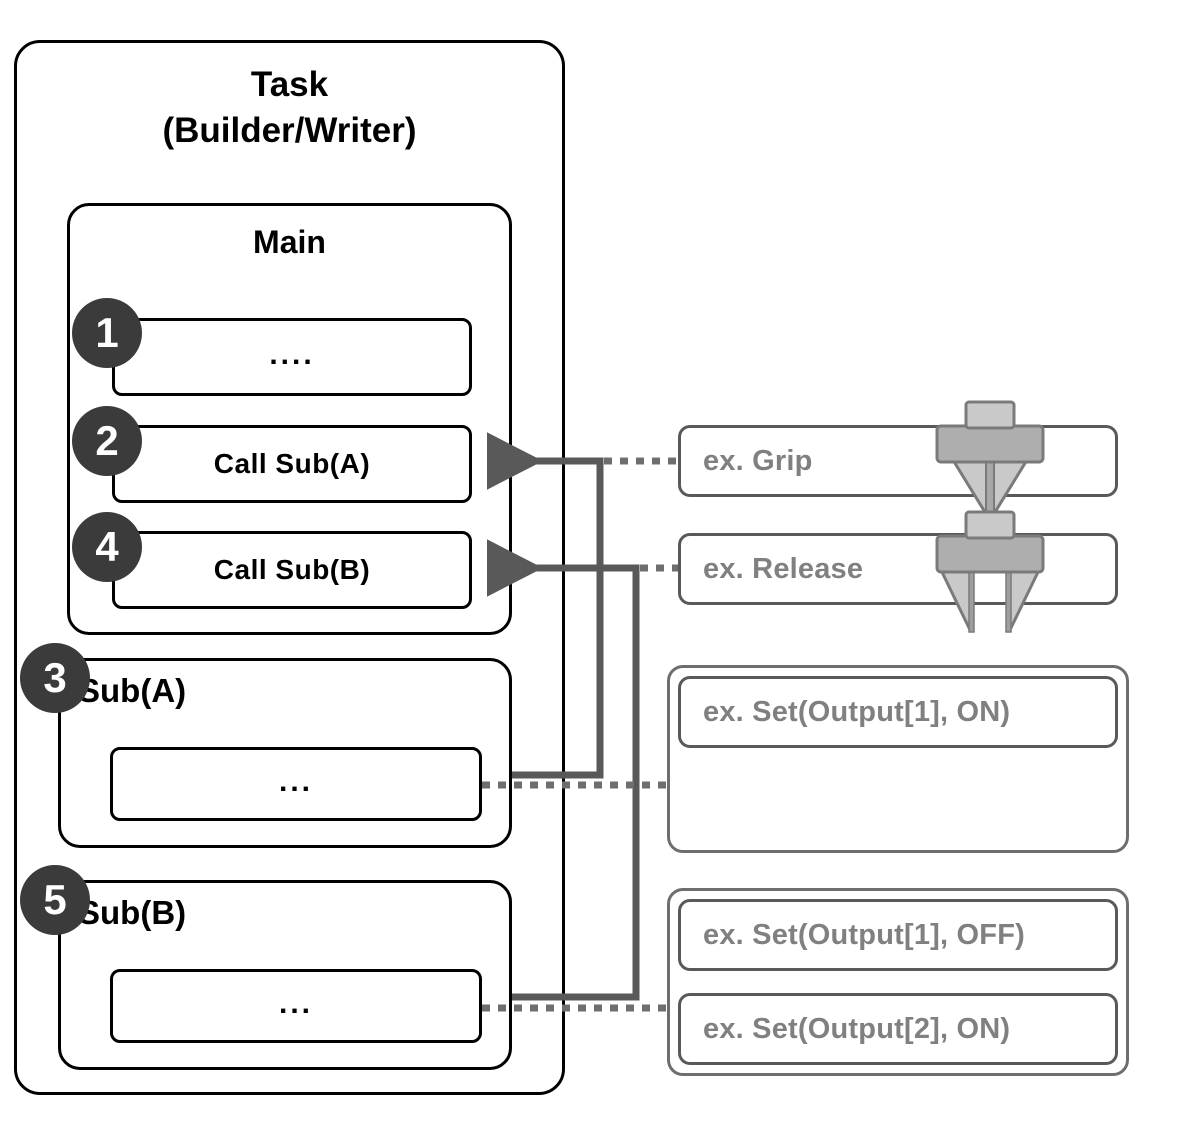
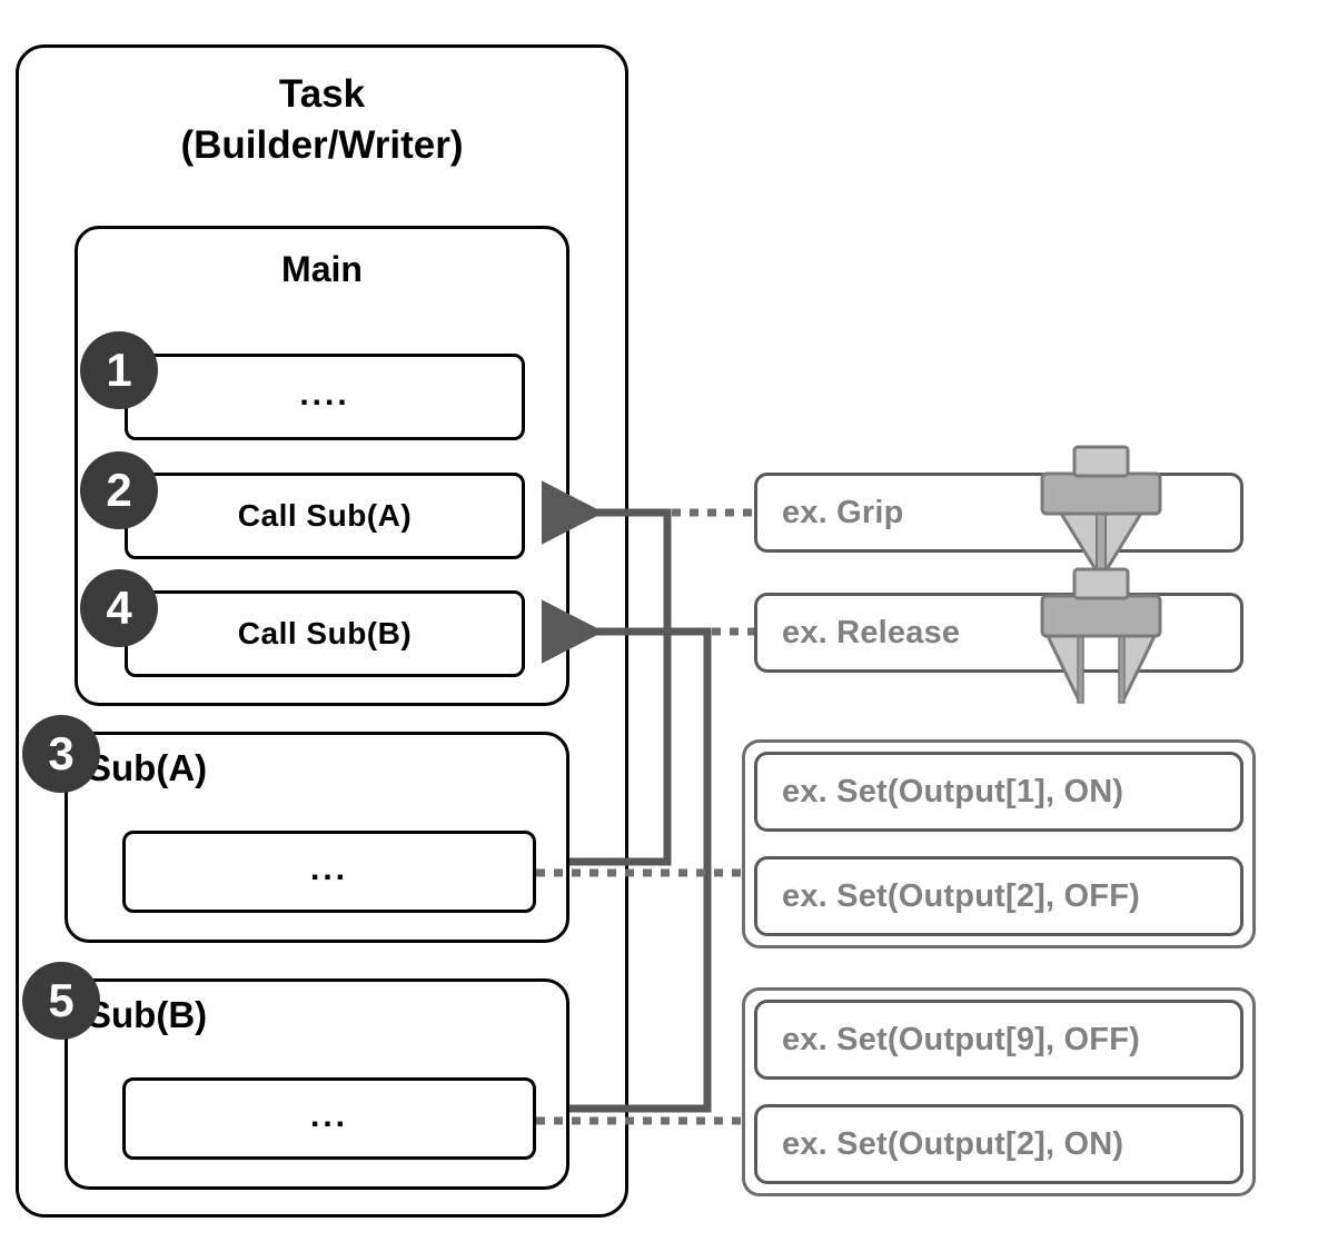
  Task
  (Builder/Writer)
  Main
  ....
  1
  Call Sub(A)
  2
  Call Sub(B)
  4
  Sub(A)
  ...
  3
  Sub(B)
  ...
  5
  ex. Grip
  ex. Release
  ex. Set(Output[1], ON)
+ ex. Set(Output[2], OFF)
- ex. Set(Output[1], OFF)
+ ex. Set(Output[9], OFF)
  ex. Set(Output[2], ON)
